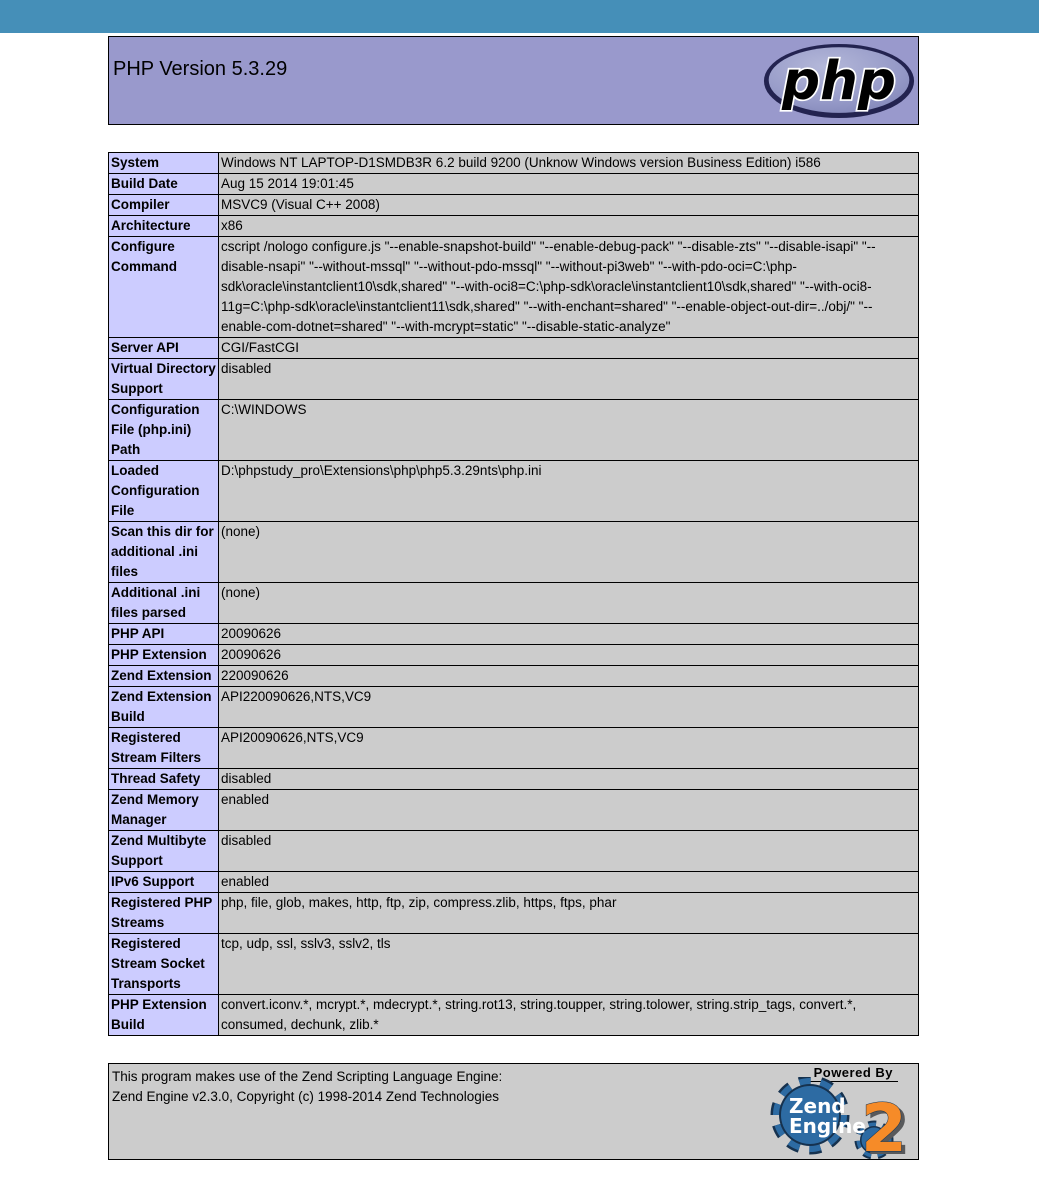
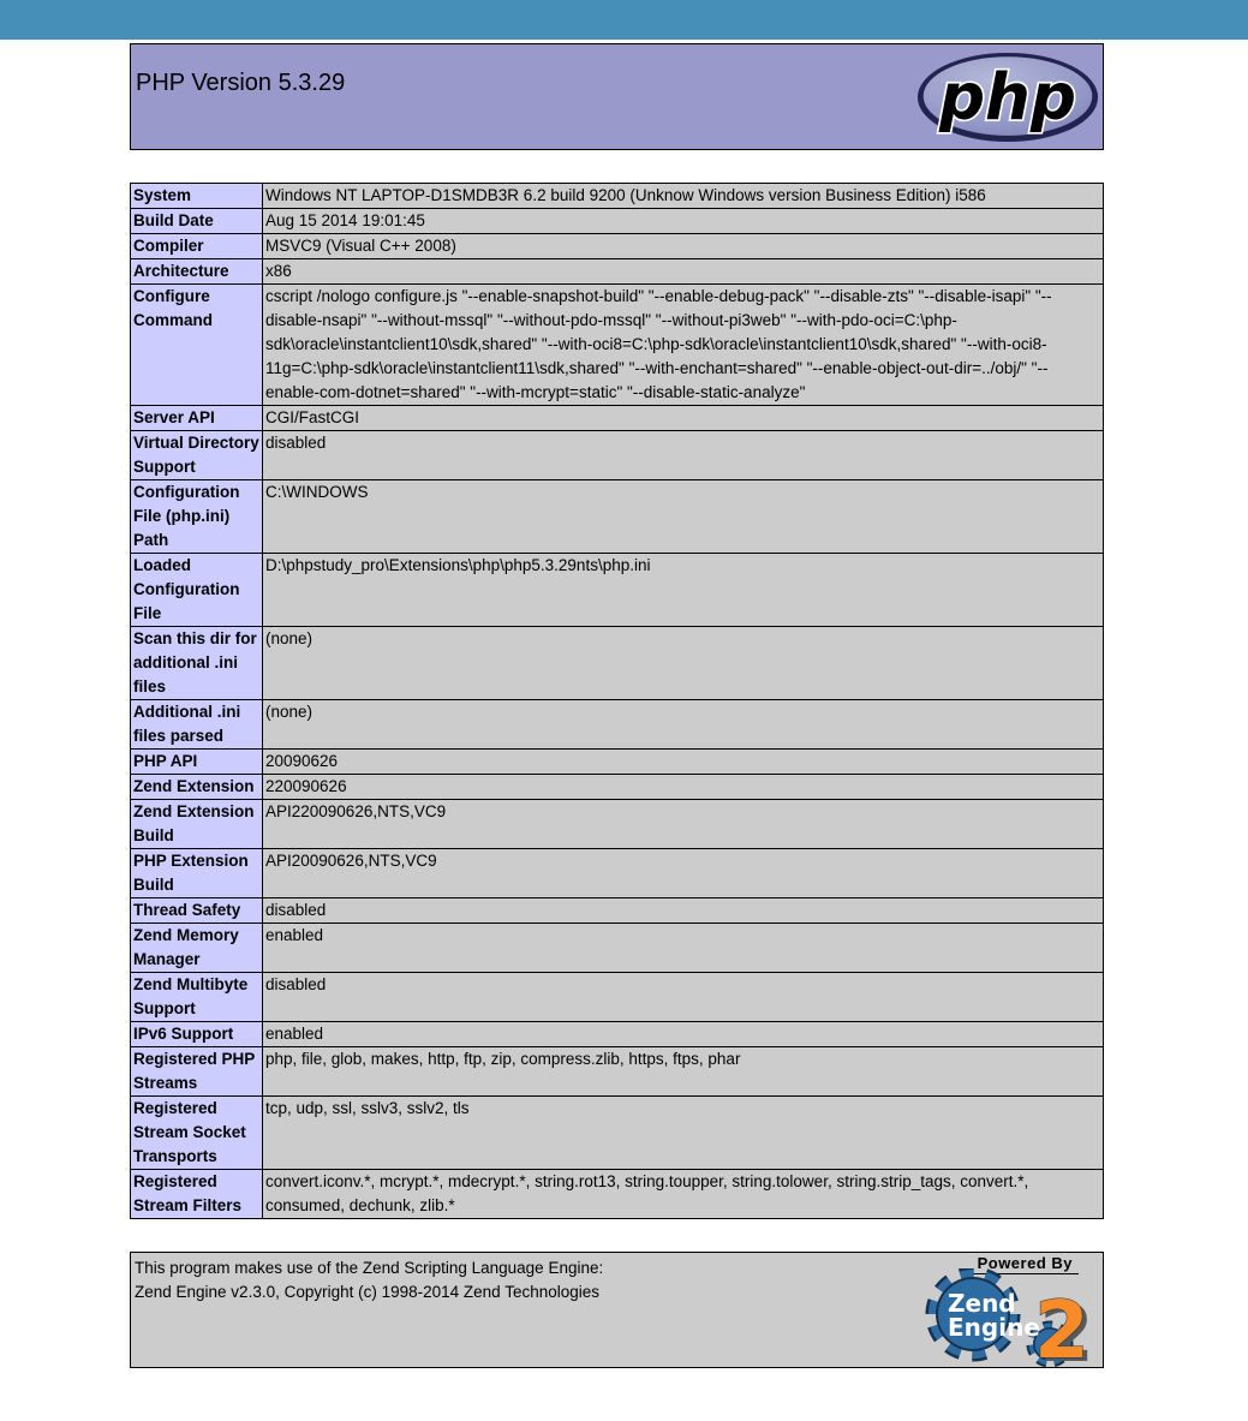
  PHP Version 5.3.29
  php
  System	Windows NT LAPTOP-D1SMDB3R 6.2 build 9200 (Unknow Windows version Business Edition) i586
  Build Date	Aug 15 2014 19:01:45
  Compiler	MSVC9 (Visual C++ 2008)
  Architecture	x86
  Configure Command	cscript /nologo configure.js "--enable-snapshot-build" "--enable-debug-pack" "--disable-zts" "--disable-isapi" "--disable-nsapi" "--without-mssql" "--without-pdo-mssql" "--without-pi3web" "--with-pdo-oci=C:\php-sdk\oracle\instantclient10\sdk,shared" "--with-oci8=C:\php-sdk\oracle\instantclient10\sdk,shared" "--with-oci8-11g=C:\php-sdk\oracle\instantclient11\sdk,shared" "--with-enchant=shared" "--enable-object-out-dir=../obj/" "--enable-com-dotnet=shared" "--with-mcrypt=static" "--disable-static-analyze"
  Server API	CGI/FastCGI
  Virtual Directory Support	disabled
  Configuration File (php.ini) Path	C:\WINDOWS
  Loaded Configuration File	D:\phpstudy_pro\Extensions\php\php5.3.29nts\php.ini
  Scan this dir for additional .ini files	(none)
  Additional .ini files parsed	(none)
  PHP API	20090626
- PHP Extension	20090626
  Zend Extension	220090626
  Zend Extension Build	API220090626,NTS,VC9
- Registered Stream Filters	API20090626,NTS,VC9
+ PHP Extension Build	API20090626,NTS,VC9
  Thread Safety	disabled
  Zend Memory Manager	enabled
  Zend Multibyte Support	disabled
  IPv6 Support	enabled
  Registered PHP Streams	php, file, glob, makes, http, ftp, zip, compress.zlib, https, ftps, phar
  Registered Stream Socket Transports	tcp, udp, ssl, sslv3, sslv2, tls
- PHP Extension Build	convert.iconv.*, mcrypt.*, mdecrypt.*, string.rot13, string.toupper, string.tolower, string.strip_tags, convert.*, consumed, dechunk, zlib.*
+ Registered Stream Filters	convert.iconv.*, mcrypt.*, mdecrypt.*, string.rot13, string.toupper, string.tolower, string.strip_tags, convert.*, consumed, dechunk, zlib.*
  This program makes use of the Zend Scripting Language Engine:
  Zend Engine v2.3.0, Copyright (c) 1998-2014 Zend Technologies
  Powered By
  2
  Zend
  Engine
